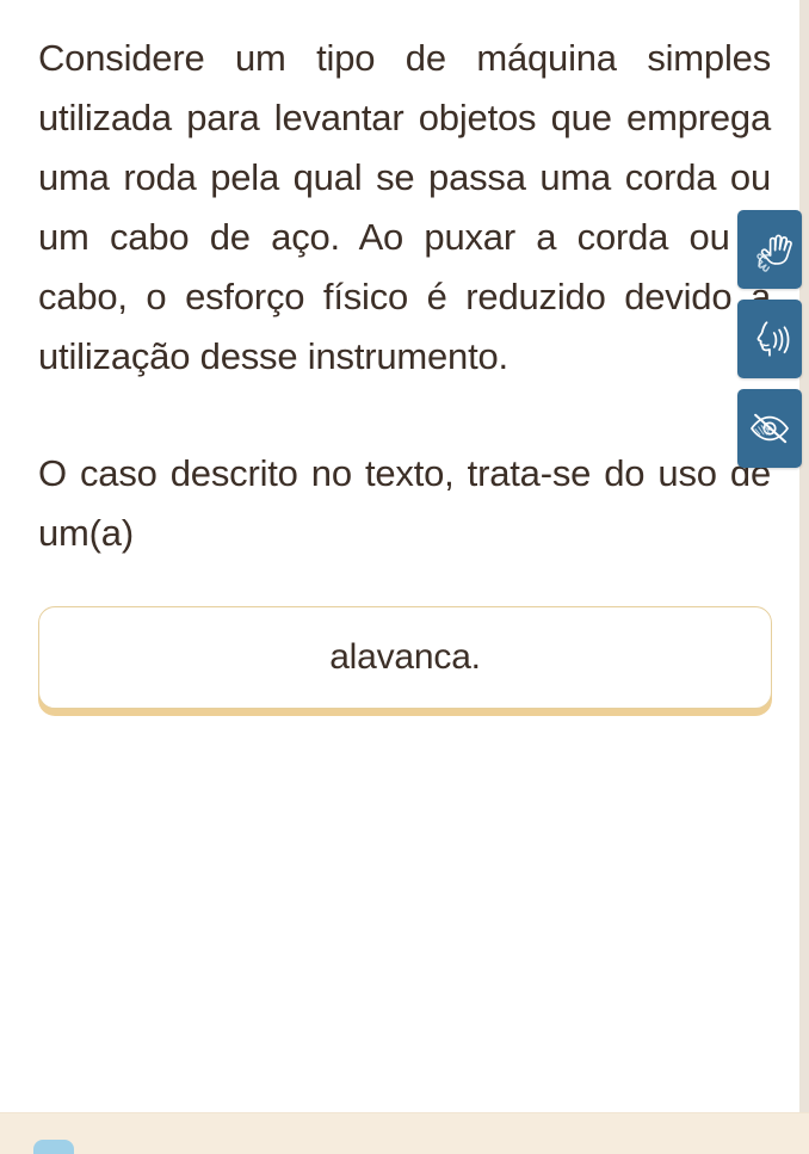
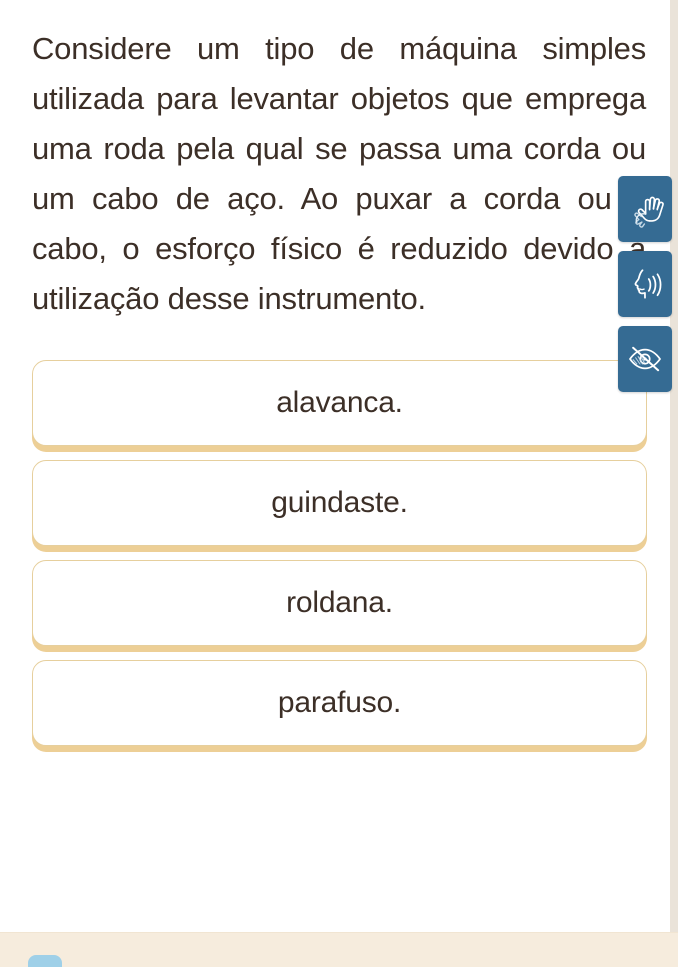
  Considere um tipo de máquina simples utilizada para levantar objetos que emprega uma roda pela qual se passa uma corda ou um cabo de aço. Ao puxar a corda ou cabo, o esforço físico é reduzido devido à utilização desse instrumento.
- O caso descrito no texto, trata-se do uso de um(a)
  alavanca.
+ guindaste.
+ roldana.
+ parafuso.
